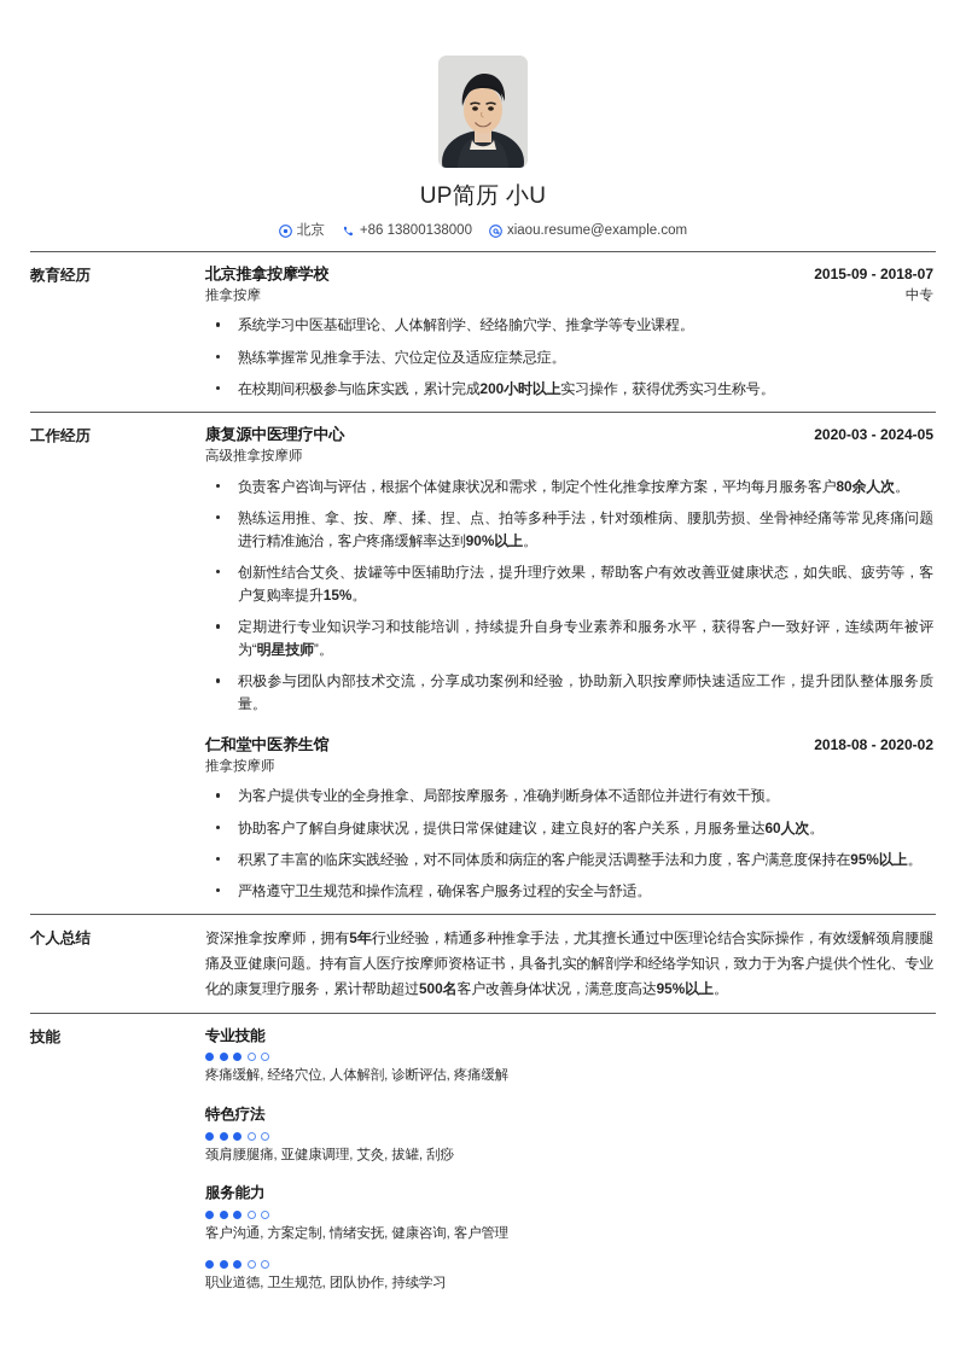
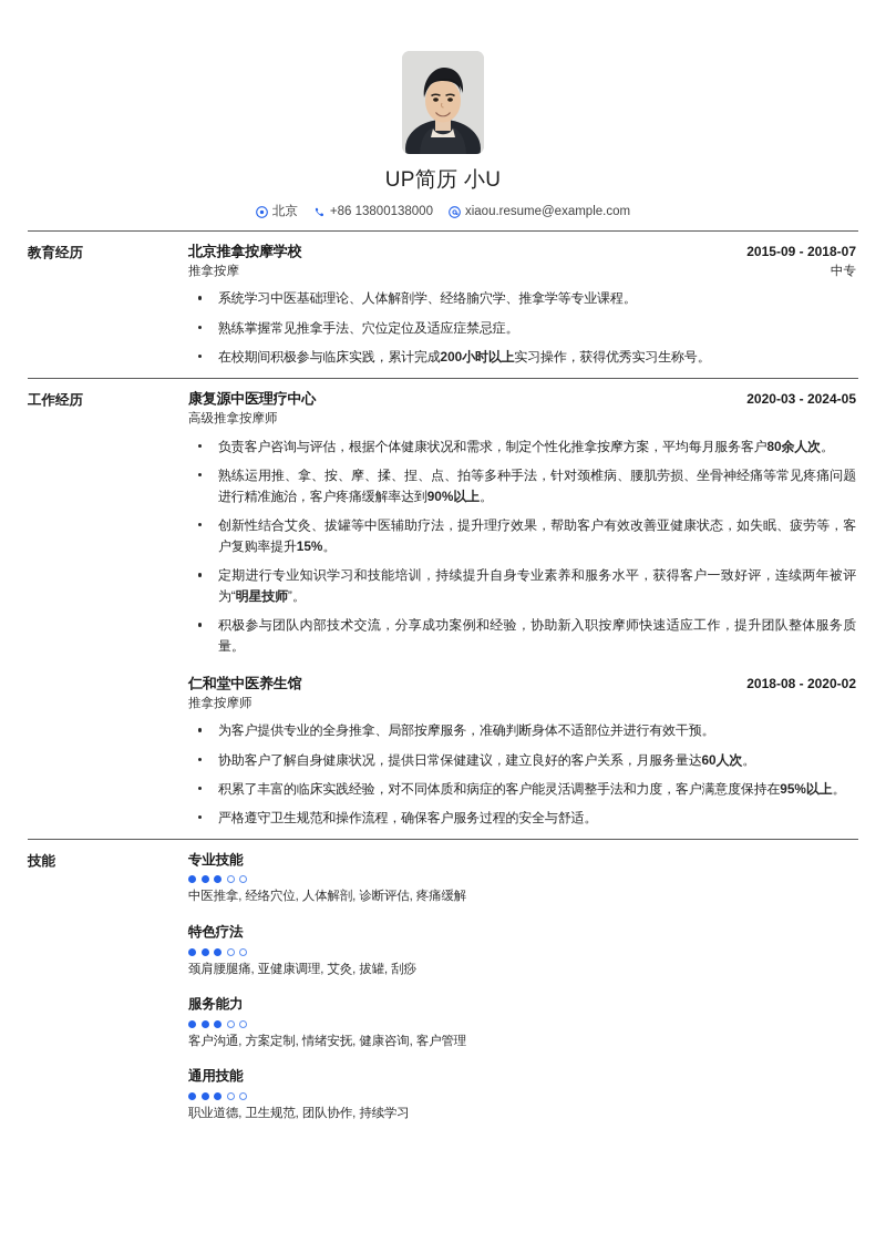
  UP简历 小U
  北京
  +86 13800138000
  xiaou.resume@example.com
  教育经历
  北京推拿按摩学校
  2015-09 - 2018-07
  推拿按摩
  中专
  系统学习中医基础理论、人体解剖学、经络腧穴学、推拿学等专业课程。
  熟练掌握常见推拿手法、穴位定位及适应症禁忌症。
  在校期间积极参与临床实践，累计完成200小时以上实习操作，获得优秀实习生称号。
  工作经历
  康复源中医理疗中心
  2020-03 - 2024-05
  高级推拿按摩师
  负责客户咨询与评估，根据个体健康状况和需求，制定个性化推拿按摩方案，平均每月服务客户80余人次。
  熟练运用推、拿、按、摩、揉、捏、点、拍等多种手法，针对颈椎病、腰肌劳损、坐骨神经痛等常见疼痛问题进行精准施治，客户疼痛缓解率达到90%以上。
  创新性结合艾灸、拔罐等中医辅助疗法，提升理疗效果，帮助客户有效改善亚健康状态，如失眠、疲劳等，客户复购率提升15%。
  定期进行专业知识学习和技能培训，持续提升自身专业素养和服务水平，获得客户一致好评，连续两年被评为“明星技师”。
  积极参与团队内部技术交流，分享成功案例和经验，协助新入职按摩师快速适应工作，提升团队整体服务质量。
  仁和堂中医养生馆
  2018-08 - 2020-02
  推拿按摩师
  为客户提供专业的全身推拿、局部按摩服务，准确判断身体不适部位并进行有效干预。
  协助客户了解自身健康状况，提供日常保健建议，建立良好的客户关系，月服务量达60人次。
  积累了丰富的临床实践经验，对不同体质和病症的客户能灵活调整手法和力度，客户满意度保持在95%以上。
  严格遵守卫生规范和操作流程，确保客户服务过程的安全与舒适。
- 个人总结
- 资深推拿按摩师，拥有5年行业经验，精通多种推拿手法，尤其擅长通过中医理论结合实际操作，有效缓解颈肩腰腿痛及亚健康问题。持有盲人医疗按摩师资格证书，具备扎实的解剖学和经络学知识，致力于为客户提供个性化、专业化的康复理疗服务，累计帮助超过500名客户改善身体状况，满意度高达95%以上。
  技能
  专业技能
- 疼痛缓解, 经络穴位, 人体解剖, 诊断评估, 疼痛缓解
+ 中医推拿, 经络穴位, 人体解剖, 诊断评估, 疼痛缓解
  特色疗法
  颈肩腰腿痛, 亚健康调理, 艾灸, 拔罐, 刮痧
  服务能力
  客户沟通, 方案定制, 情绪安抚, 健康咨询, 客户管理
+ 通用技能
  职业道德, 卫生规范, 团队协作, 持续学习
